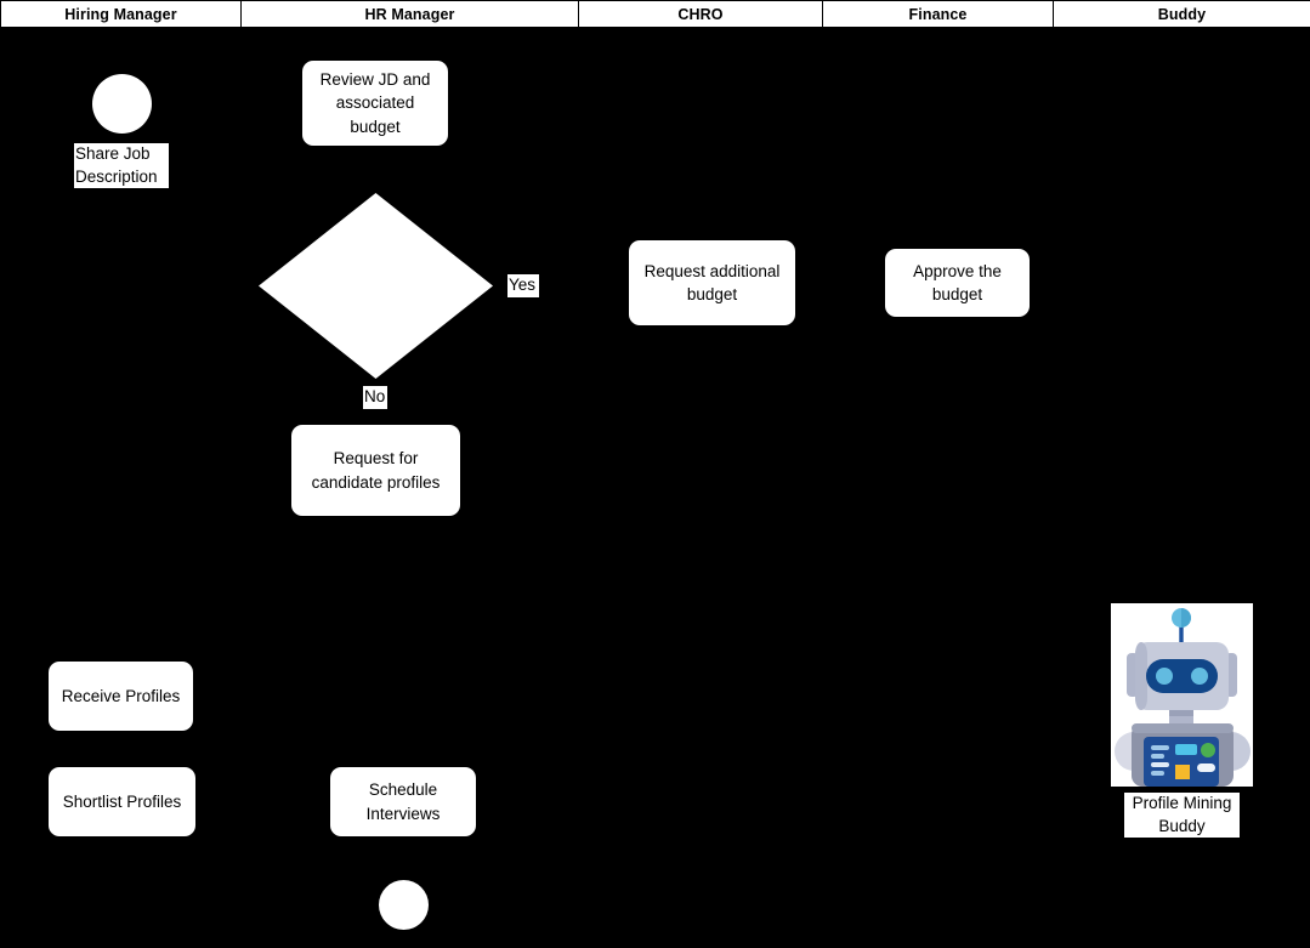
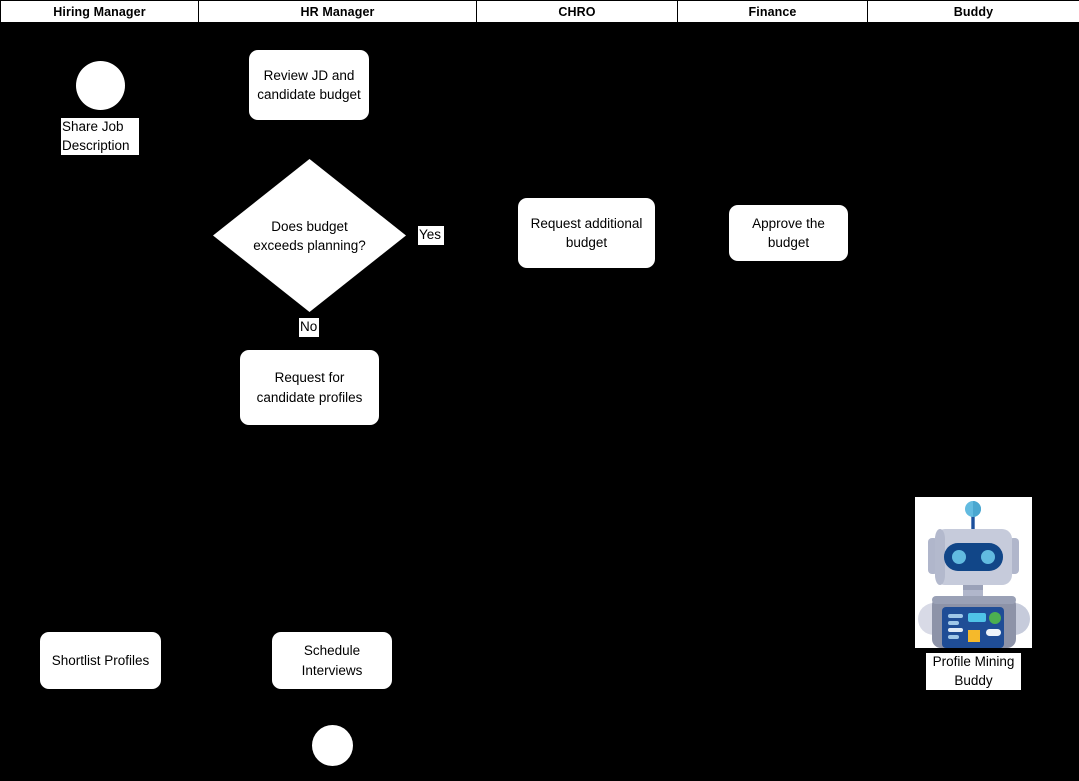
  Hiring Manager
  HR Manager
  CHRO
  Finance
  Buddy
  Share Job
  Description
- Review JD and associated budget
+ Review JD and candidate budget
+ Does budget exceeds planning?
  Yes
  No
  Request additional budget
  Approve the budget
  Request for candidate profiles
- Receive Profiles
  Shortlist Profiles
  Schedule Interviews
  Profile Mining
  Buddy
